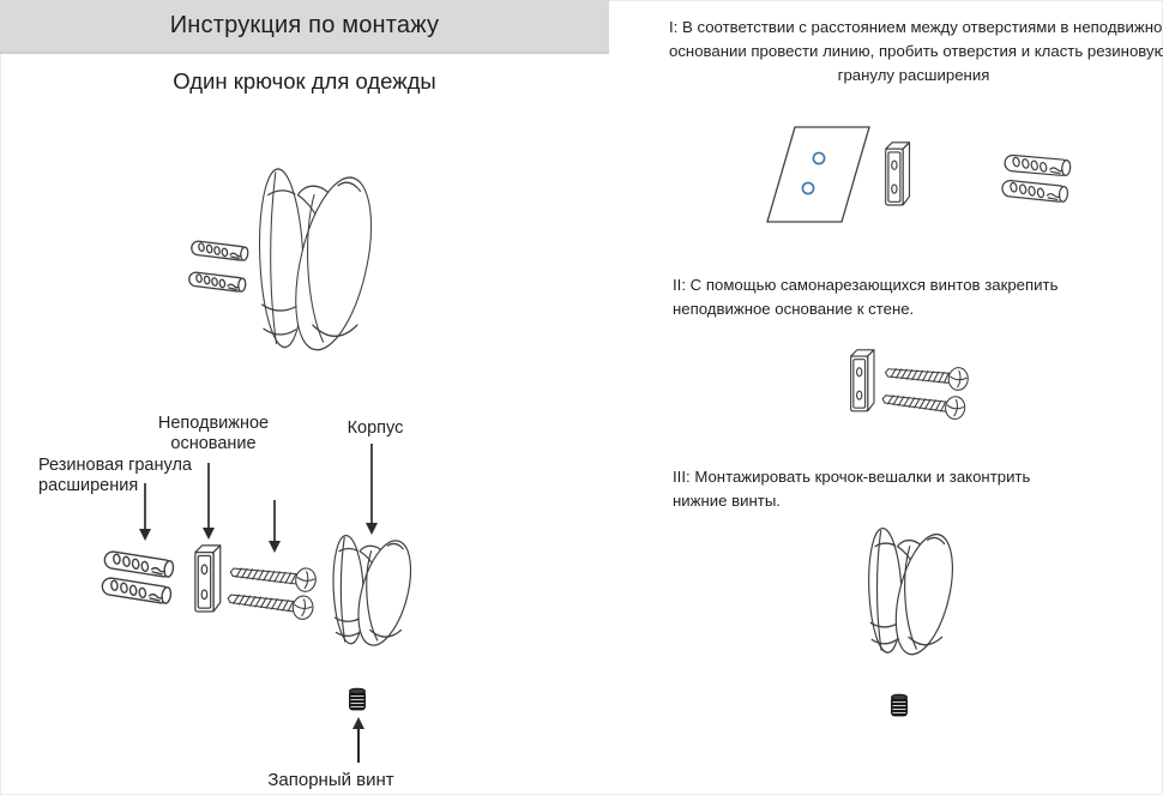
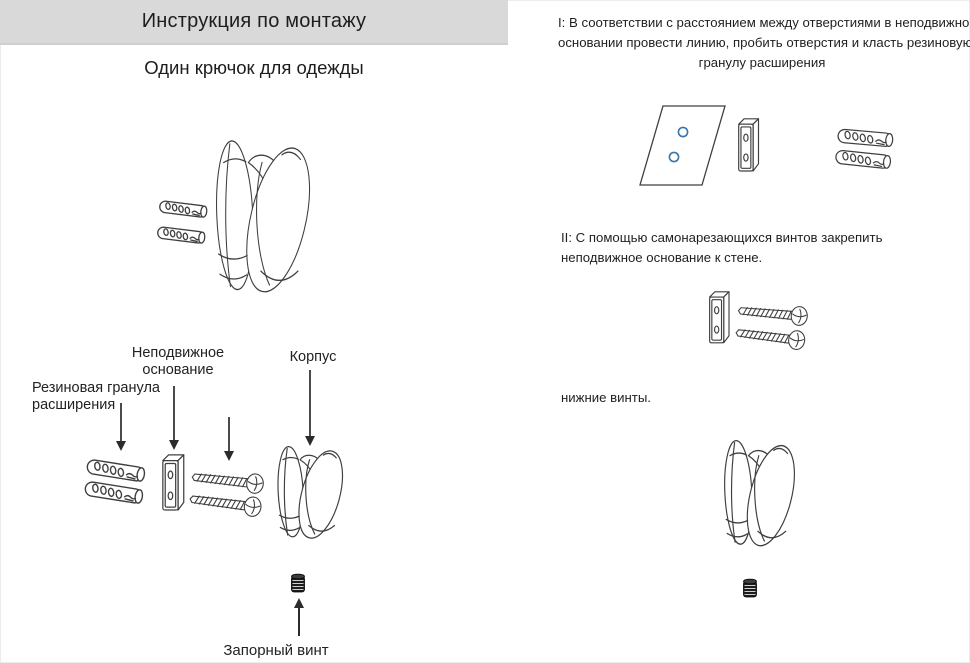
  Инструкция по монтажу
  Один крючок для одежды
  Резиновая гранула
  расширения
  Неподвижное
  основание
  Корпус
  Запорный винт
  I: В соответствии с расстоянием между отверстиями в неподвижно
  основании провести линию, пробить отверстия и класть резиновую
  гранулу расширения
  II: С помощью самонарезающихся винтов закрепить
  неподвижное основание к стене.
- III: Монтажировать крочок-вешалки и законтрить
  нижние винты.
